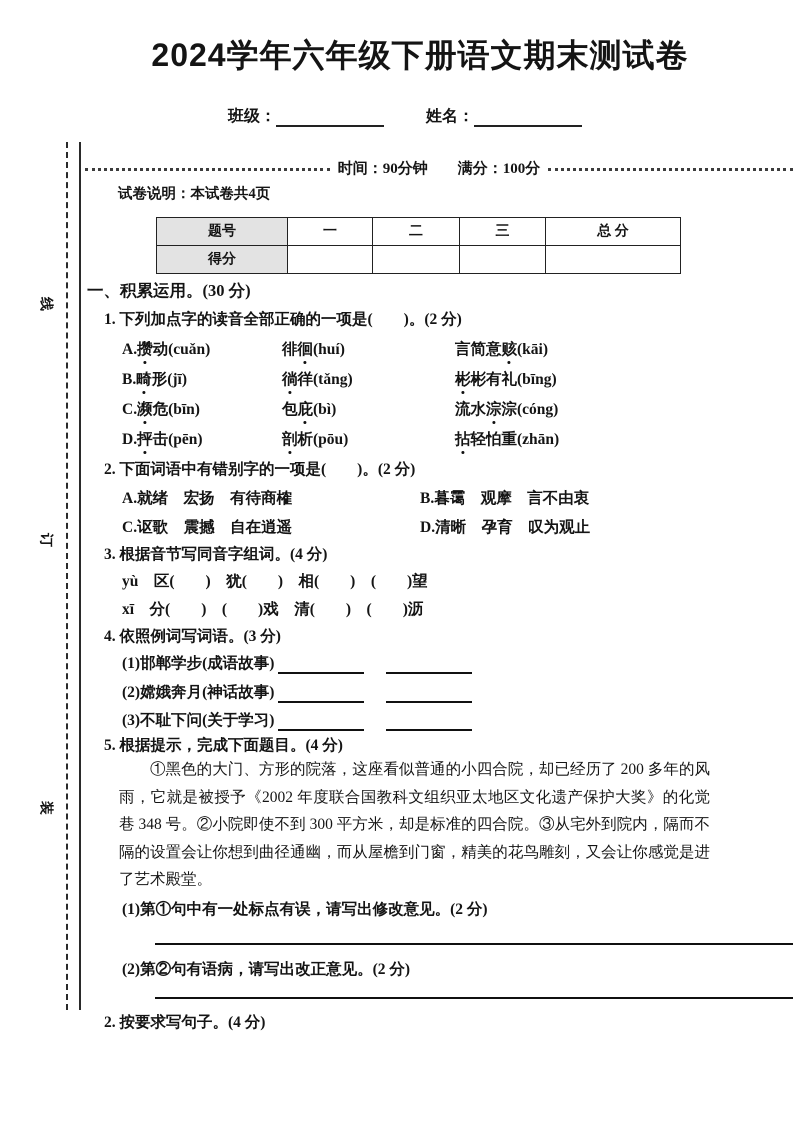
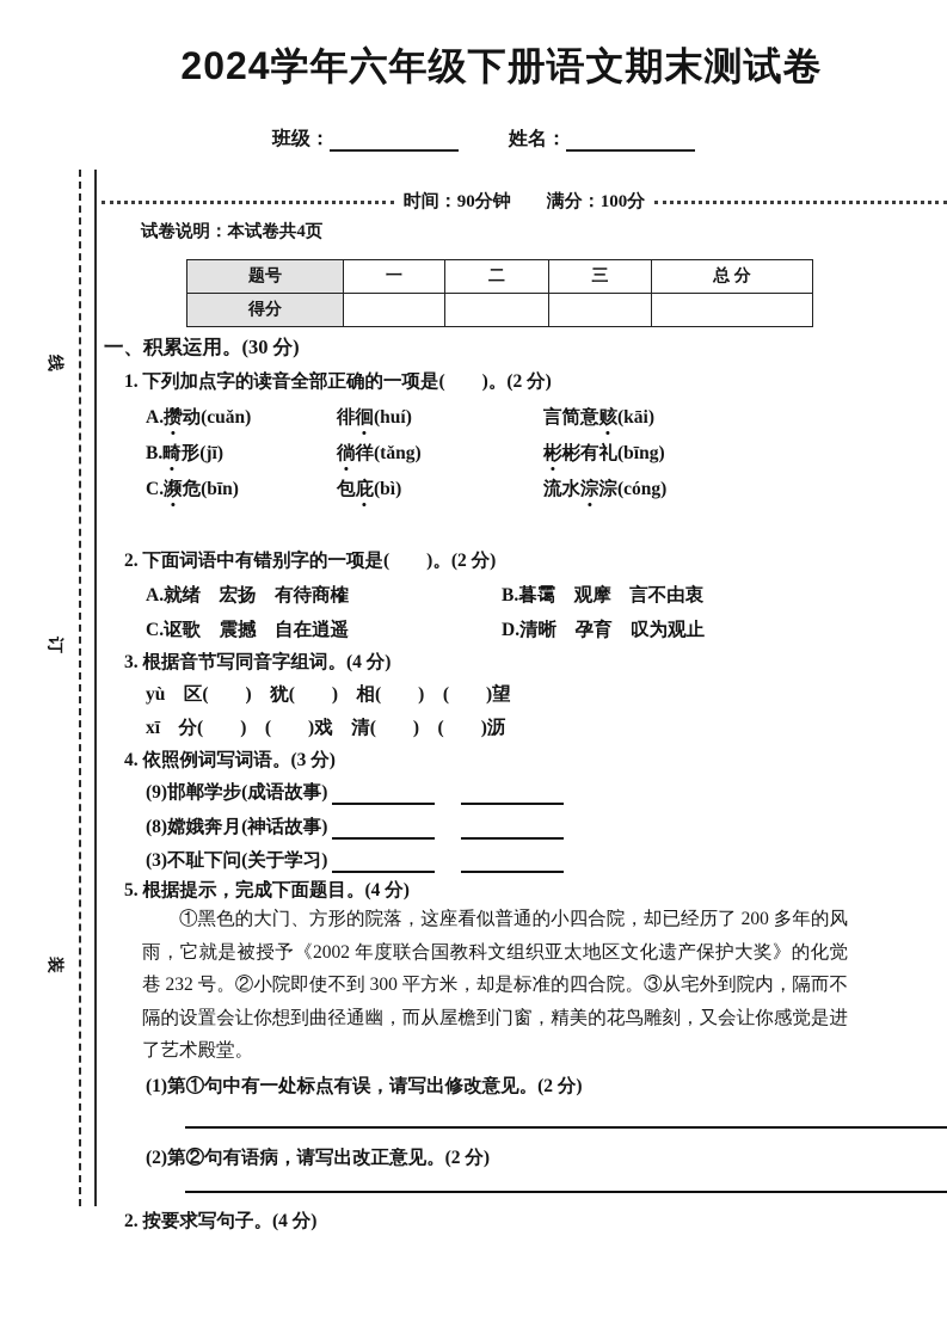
  2024学年六年级下册语文期末测试卷
  班级：
  姓名：
  时间：90分钟
  满分：100分
  试卷说明：本试卷共4页
  题号	一	二	三	总 分
  得分
  一、积累运用。(30 分)
  1. 下列加点字的读音全部正确的一项是( )。(2 分)
  A.攒动(cuǎn)
  徘徊(huí)
  言简意赅(kāi)
  B.畸形(jī)
  徜徉(tǎng)
  彬彬有礼(bīng)
  C.濒危(bīn)
  包庇(bì)
  流水淙淙(cóng)
- D.抨击(pēn)
- 剖析(pōu)
- 拈轻怕重(zhān)
  2. 下面词语中有错别字的一项是( )。(2 分)
  A.就绪 宏扬 有待商榷
  B.暮霭 观摩 言不由衷
  C.讴歌 震撼 自在逍遥
  D.清晰 孕育 叹为观止
  3. 根据音节写同音字组词。(4 分)
  yù 区( ) 犹( ) 相( ) ( )望
  xī 分( ) ( )戏 清( ) ( )沥
  4. 依照例词写词语。(3 分)
- (1)邯郸学步(成语故事)
+ (9)邯郸学步(成语故事)
- (2)嫦娥奔月(神话故事)
+ (8)嫦娥奔月(神话故事)
  (3)不耻下问(关于学习)
  5. 根据提示，完成下面题目。(4 分)
- ①黑色的大门、方形的院落，这座看似普通的小四合院，却已经历了 200 多年的风雨，它就是被授予《2002 年度联合国教科文组织亚太地区文化遗产保护大奖》的化觉巷 348 号。②小院即使不到 300 平方米，却是标准的四合院。③从宅外到院内，隔而不隔的设置会让你想到曲径通幽，而从屋檐到门窗，精美的花鸟雕刻，又会让你感觉是进了艺术殿堂。
+ ①黑色的大门、方形的院落，这座看似普通的小四合院，却已经历了 200 多年的风雨，它就是被授予《2002 年度联合国教科文组织亚太地区文化遗产保护大奖》的化觉巷 232 号。②小院即使不到 300 平方米，却是标准的四合院。③从宅外到院内，隔而不隔的设置会让你想到曲径通幽，而从屋檐到门窗，精美的花鸟雕刻，又会让你感觉是进了艺术殿堂。
  (1)第①句中有一处标点有误，请写出修改意见。(2 分)
  (2)第②句有语病，请写出改正意见。(2 分)
  2. 按要求写句子。(4 分)
